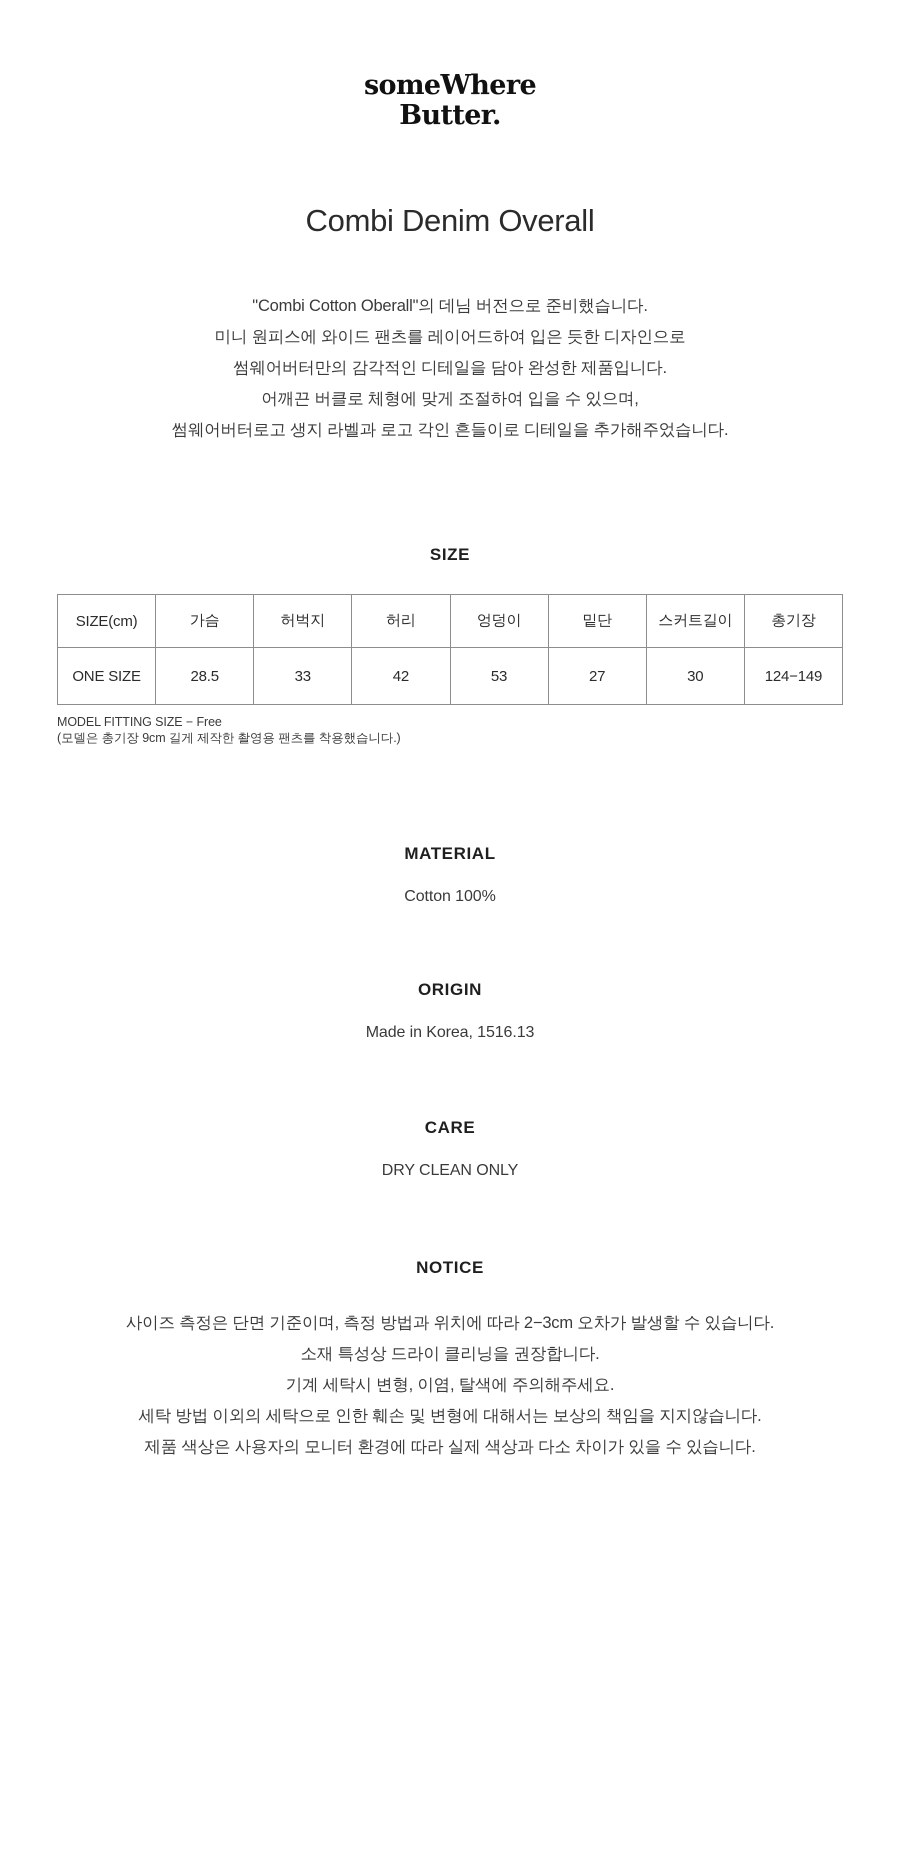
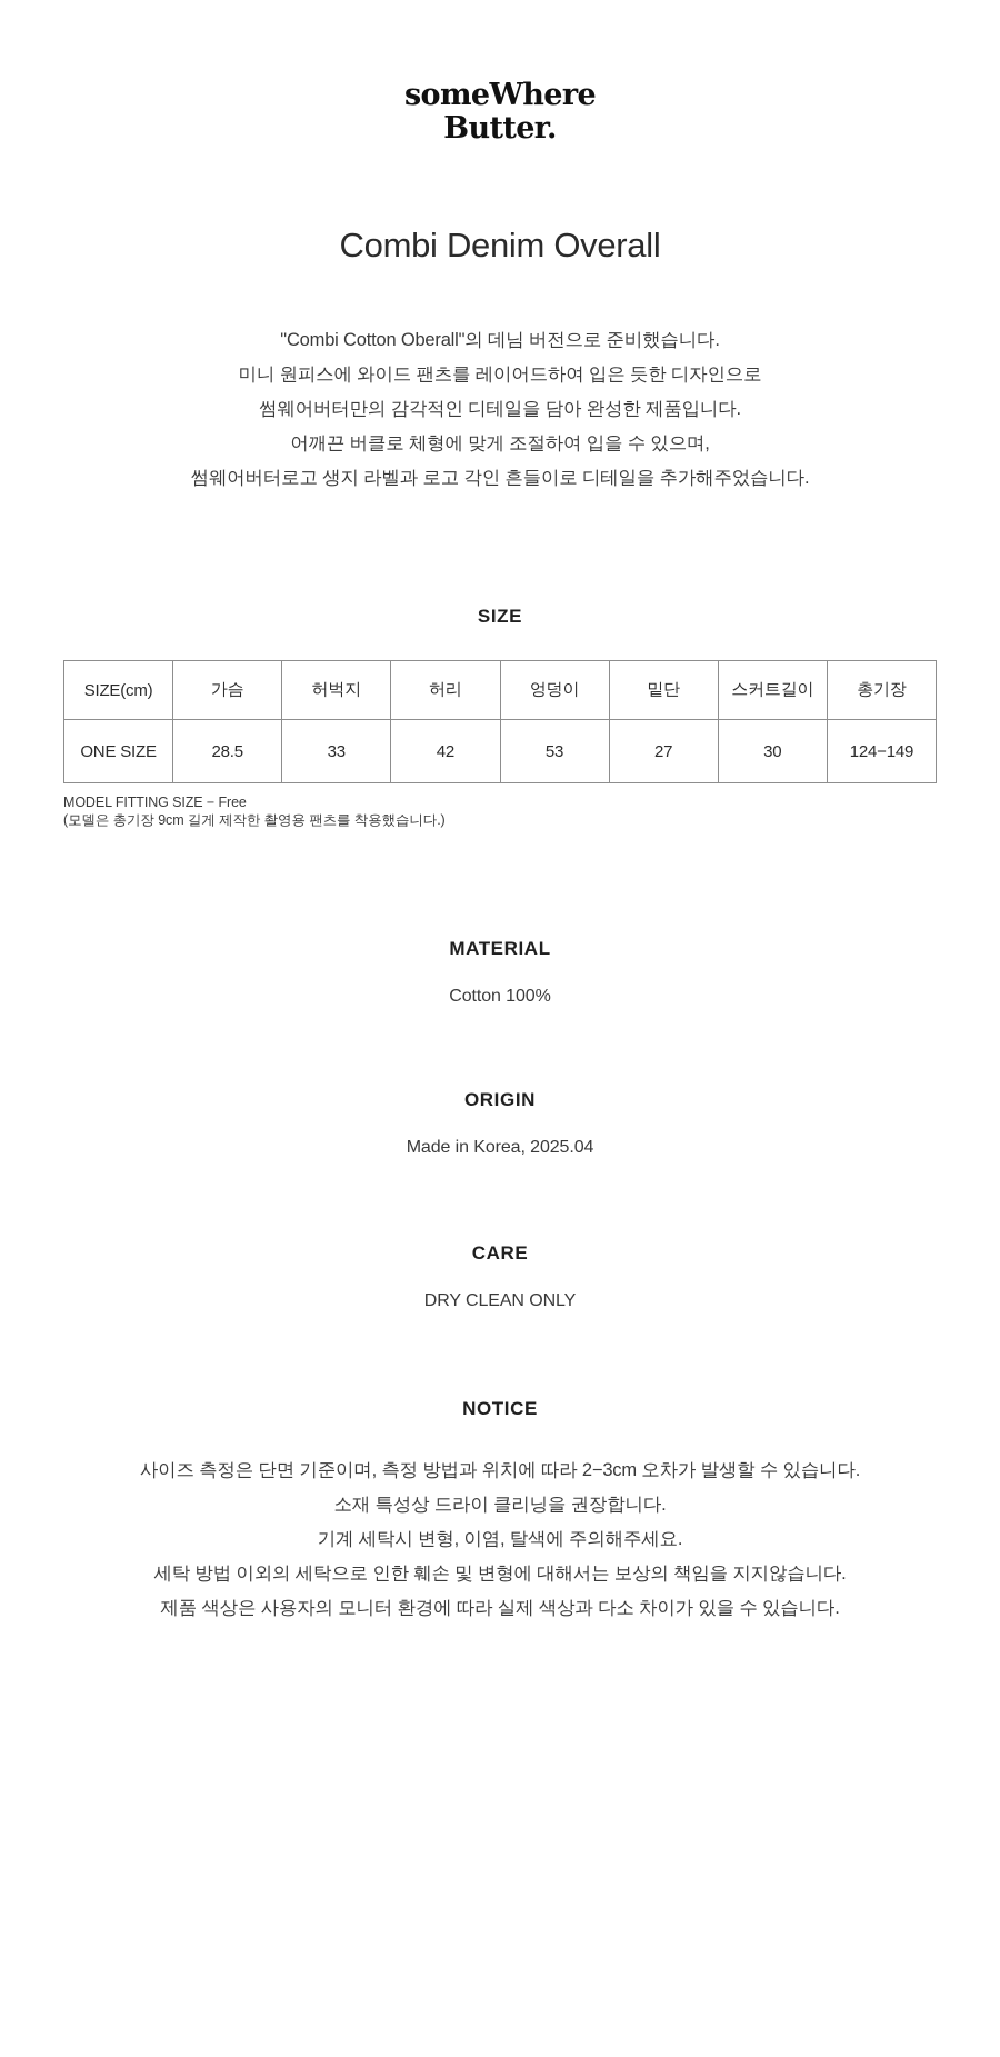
  someWhere
  Butter.
  Combi Denim Overall
  "Combi Cotton Oberall"의 데님 버전으로 준비했습니다.
  미니 원피스에 와이드 팬츠를 레이어드하여 입은 듯한 디자인으로
  썸웨어버터만의 감각적인 디테일을 담아 완성한 제품입니다.
  어깨끈 버클로 체형에 맞게 조절하여 입을 수 있으며,
  썸웨어버터로고 생지 라벨과 로고 각인 흔들이로 디테일을 추가해주었습니다.
  SIZE
  SIZE(cm)	가슴	허벅지	허리	엉덩이	밑단	스커트길이	총기장
  ONE SIZE	28.5	33	42	53	27	30	124−149
  MODEL FITTING SIZE − Free
  (모델은 총기장 9cm 길게 제작한 촬영용 팬츠를 착용했습니다.)
  MATERIAL
  Cotton 100%
  ORIGIN
- Made in Korea, 1516.13
+ Made in Korea, 2025.04
  CARE
  DRY CLEAN ONLY
  NOTICE
  사이즈 측정은 단면 기준이며, 측정 방법과 위치에 따라 2−3cm 오차가 발생할 수 있습니다.
  소재 특성상 드라이 클리닝을 권장합니다.
  기계 세탁시 변형, 이염, 탈색에 주의해주세요.
  세탁 방법 이외의 세탁으로 인한 훼손 및 변형에 대해서는 보상의 책임을 지지않습니다.
  제품 색상은 사용자의 모니터 환경에 따라 실제 색상과 다소 차이가 있을 수 있습니다.
